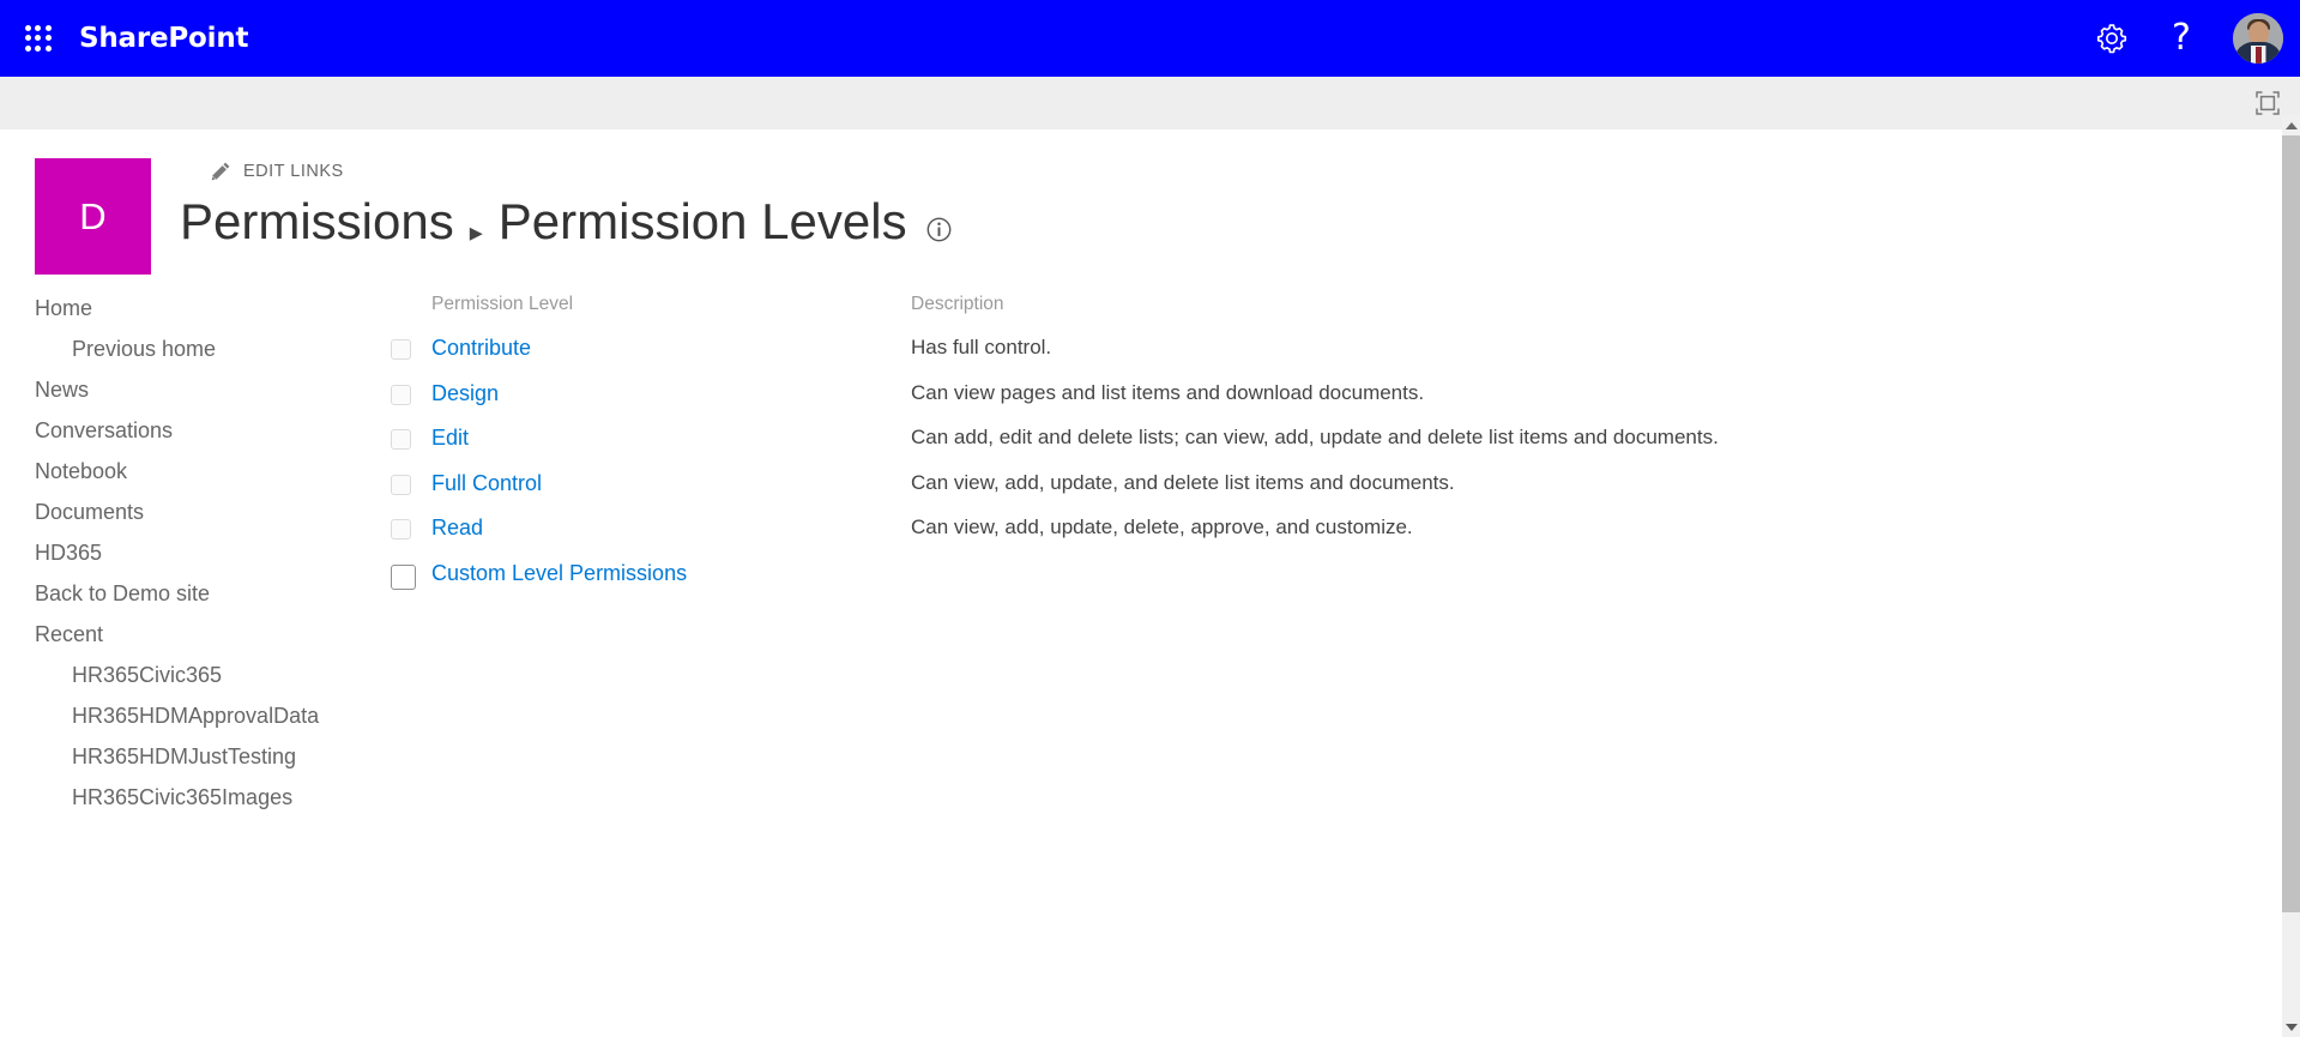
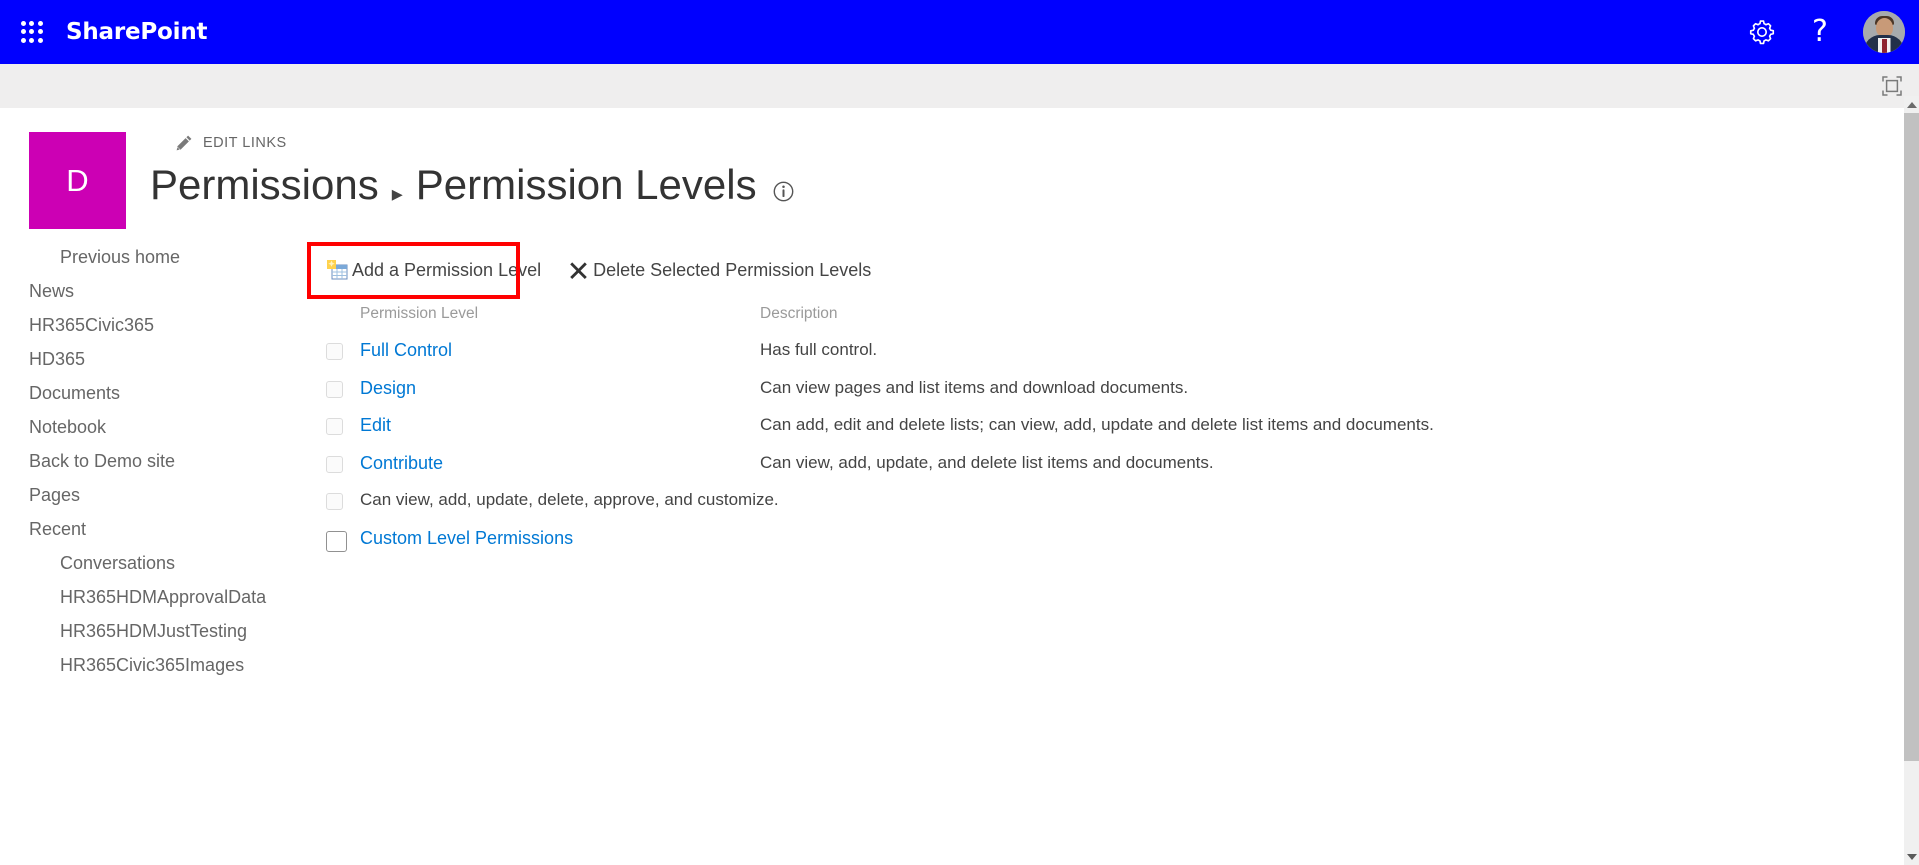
  SharePoint
  ?
  D
  EDIT LINKS
  Permissions
  ▸
  Permission Levels
- Home
  Previous home
  News
- Conversations
+ HR365Civic365
- Notebook
+ HD365
  Documents
- HD365
+ Notebook
  Back to Demo site
+ Pages
  Recent
- HR365Civic365
+ Conversations
  HR365HDMApprovalData
  HR365HDMJustTesting
  HR365Civic365Images
+ Add a Permission Level
+ Delete Selected Permission Levels
  Permission Level
  Description
- Contribute
+ Full Control
  Has full control.
  Design
  Can view pages and list items and download documents.
  Edit
  Can add, edit and delete lists; can view, add, update and delete list items and documents.
- Full Control
+ Contribute
  Can view, add, update, and delete list items and documents.
- Read
  Can view, add, update, delete, approve, and customize.
  Custom Level Permissions
